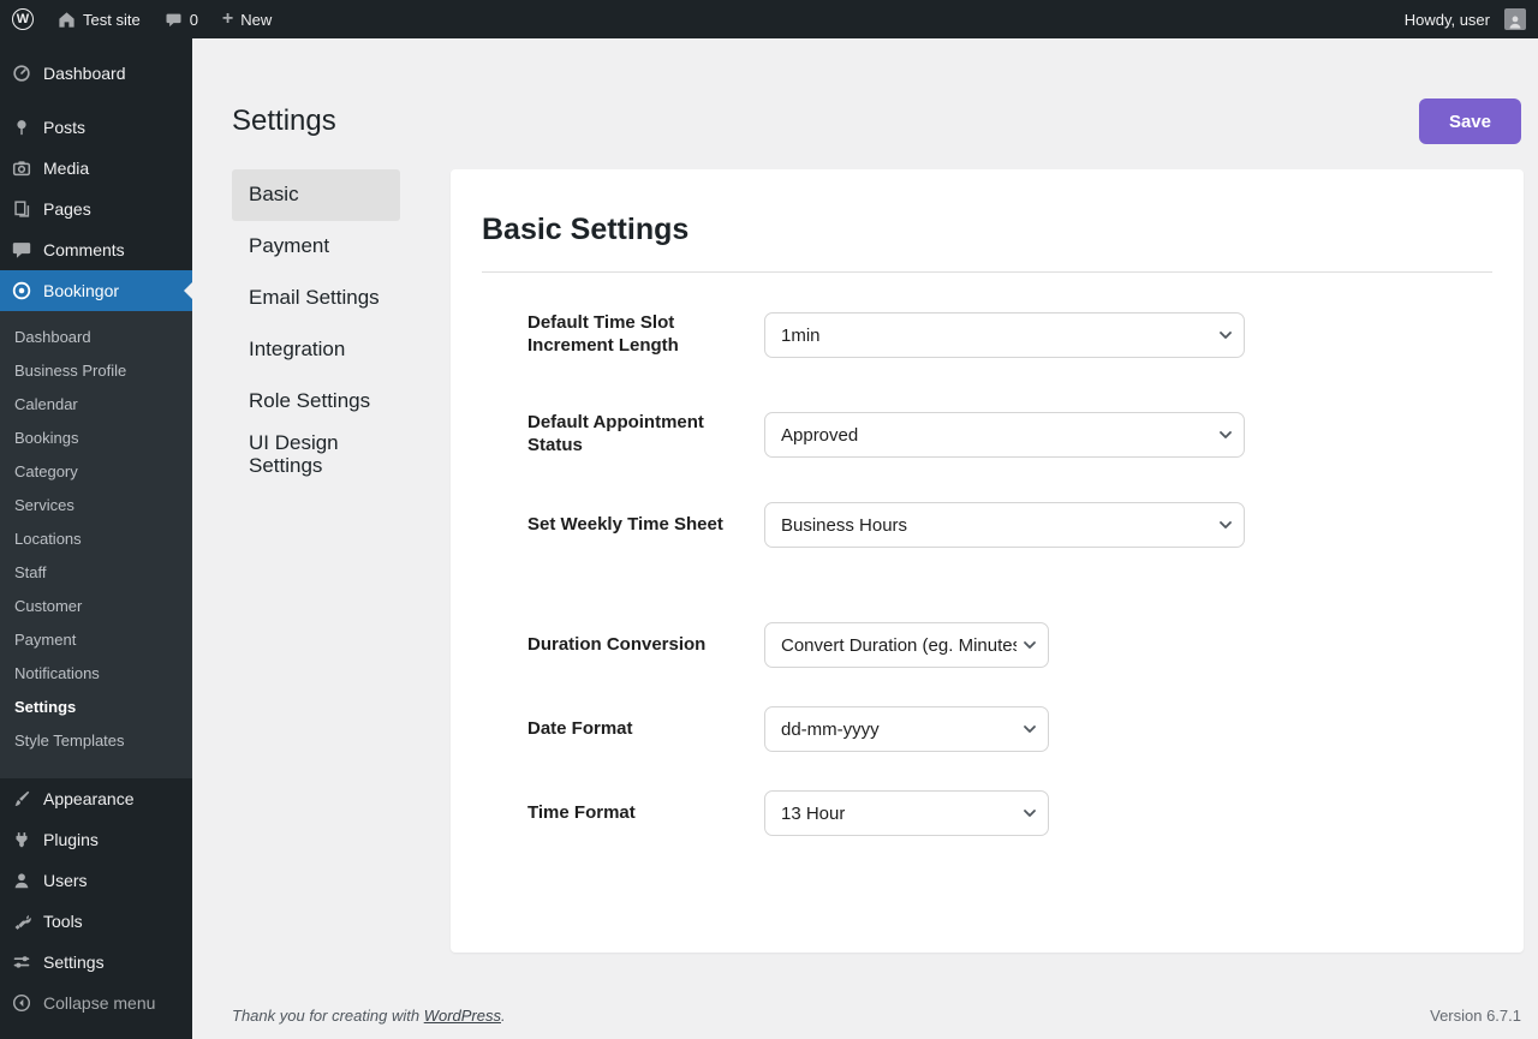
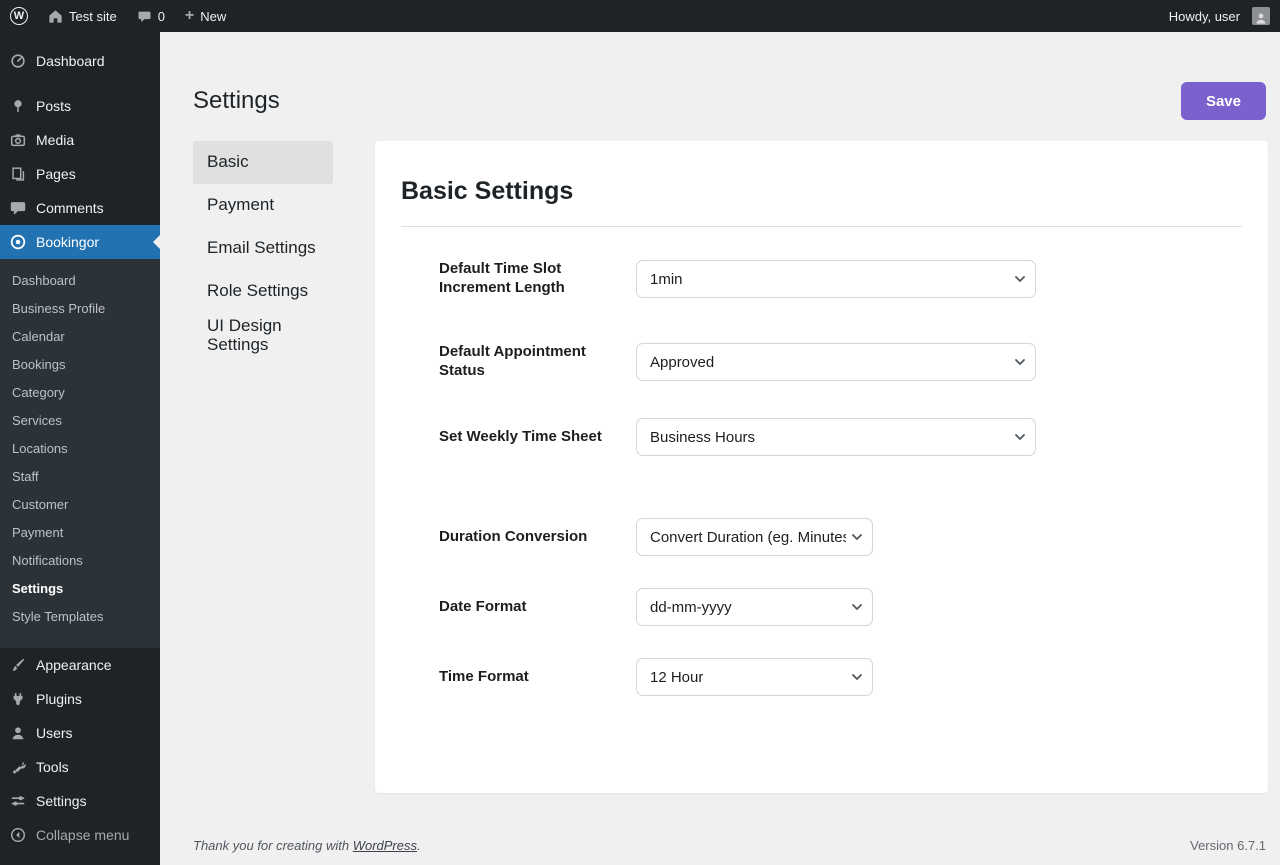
  W
  Test site
  0
  +
  New
  Howdy, user
  Dashboard
  Posts
  Media
  Pages
  Comments
  Bookingor
  Dashboard
  Business Profile
  Calendar
  Bookings
  Category
  Services
  Locations
  Staff
  Customer
  Payment
  Notifications
  Settings
  Style Templates
  Appearance
  Plugins
  Users
  Tools
  Settings
  Collapse menu
  Settings
  Save
  Basic
  Payment
  Email Settings
- Integration
  Role Settings
  UI Design Settings
  Basic Settings
  Default Time Slot Increment Length
  1min
  Default Appointment Status
  Approved
  Set Weekly Time Sheet
  Business Hours
  Duration Conversion
  Convert Duration (eg. Minute
  Date Format
  dd-mm-yyyy
  Time Format
- 13 Hour
+ 12 Hour
  Thank you for creating with WordPress.
  Version 6.7.1
